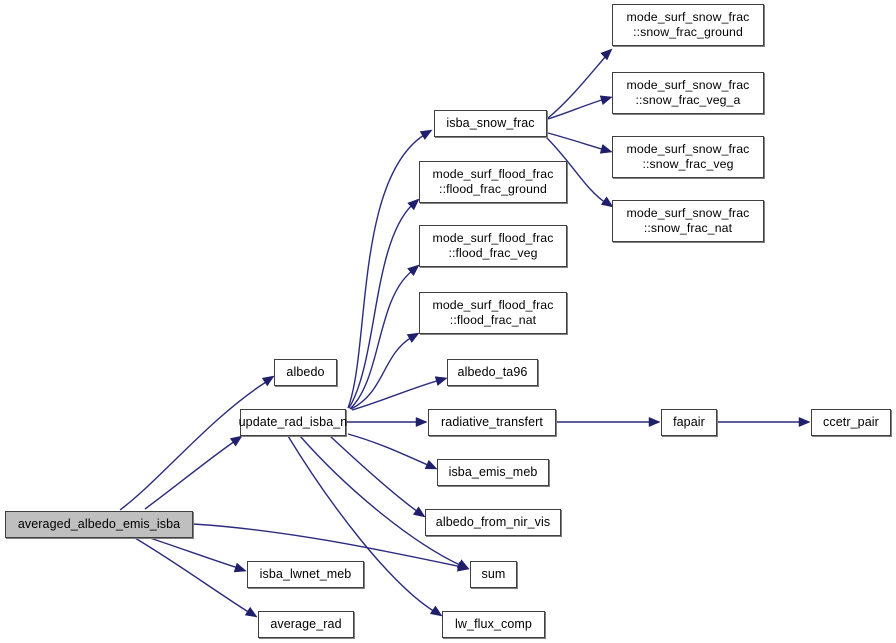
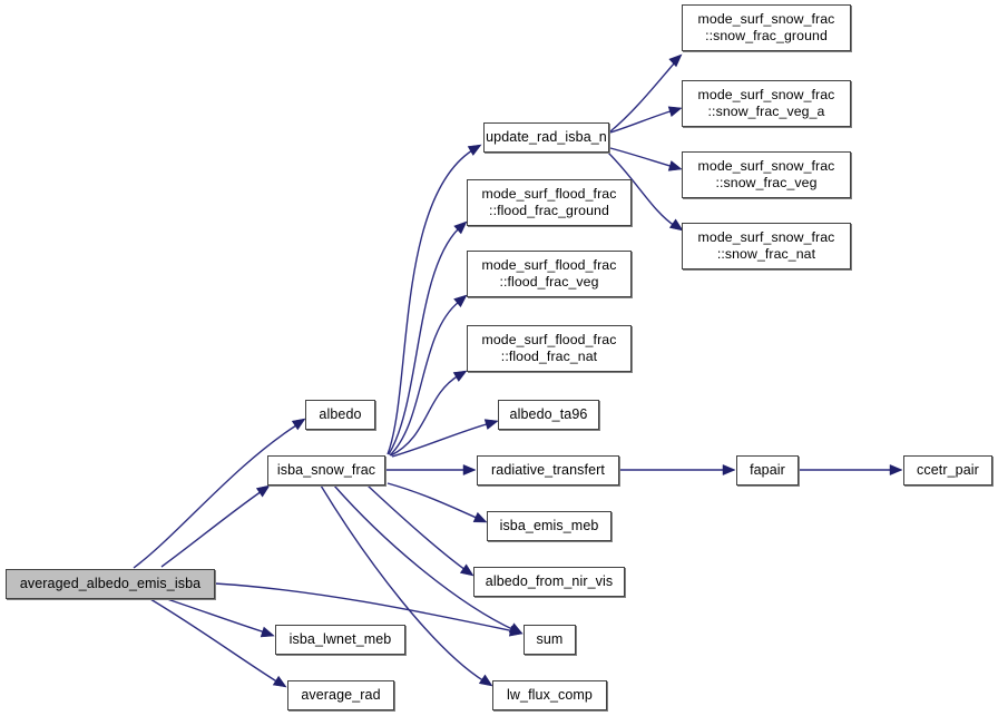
  averaged_albedo_emis_isba
  albedo
- update_rad_isba_n
+ isba_snow_frac
  isba_lwnet_meb
  average_rad
- isba_snow_frac
+ update_rad_isba_n
  mode_surf_flood_frac
  ::flood_frac_ground
  mode_surf_flood_frac
  ::flood_frac_veg
  mode_surf_flood_frac
  ::flood_frac_nat
  albedo_ta96
  radiative_transfert
  isba_emis_meb
  albedo_from_nir_vis
  sum
  lw_flux_comp
  mode_surf_snow_frac
  ::snow_frac_ground
  mode_surf_snow_frac
  ::snow_frac_veg_a
  mode_surf_snow_frac
  ::snow_frac_veg
  mode_surf_snow_frac
  ::snow_frac_nat
  fapair
  ccetr_pair
